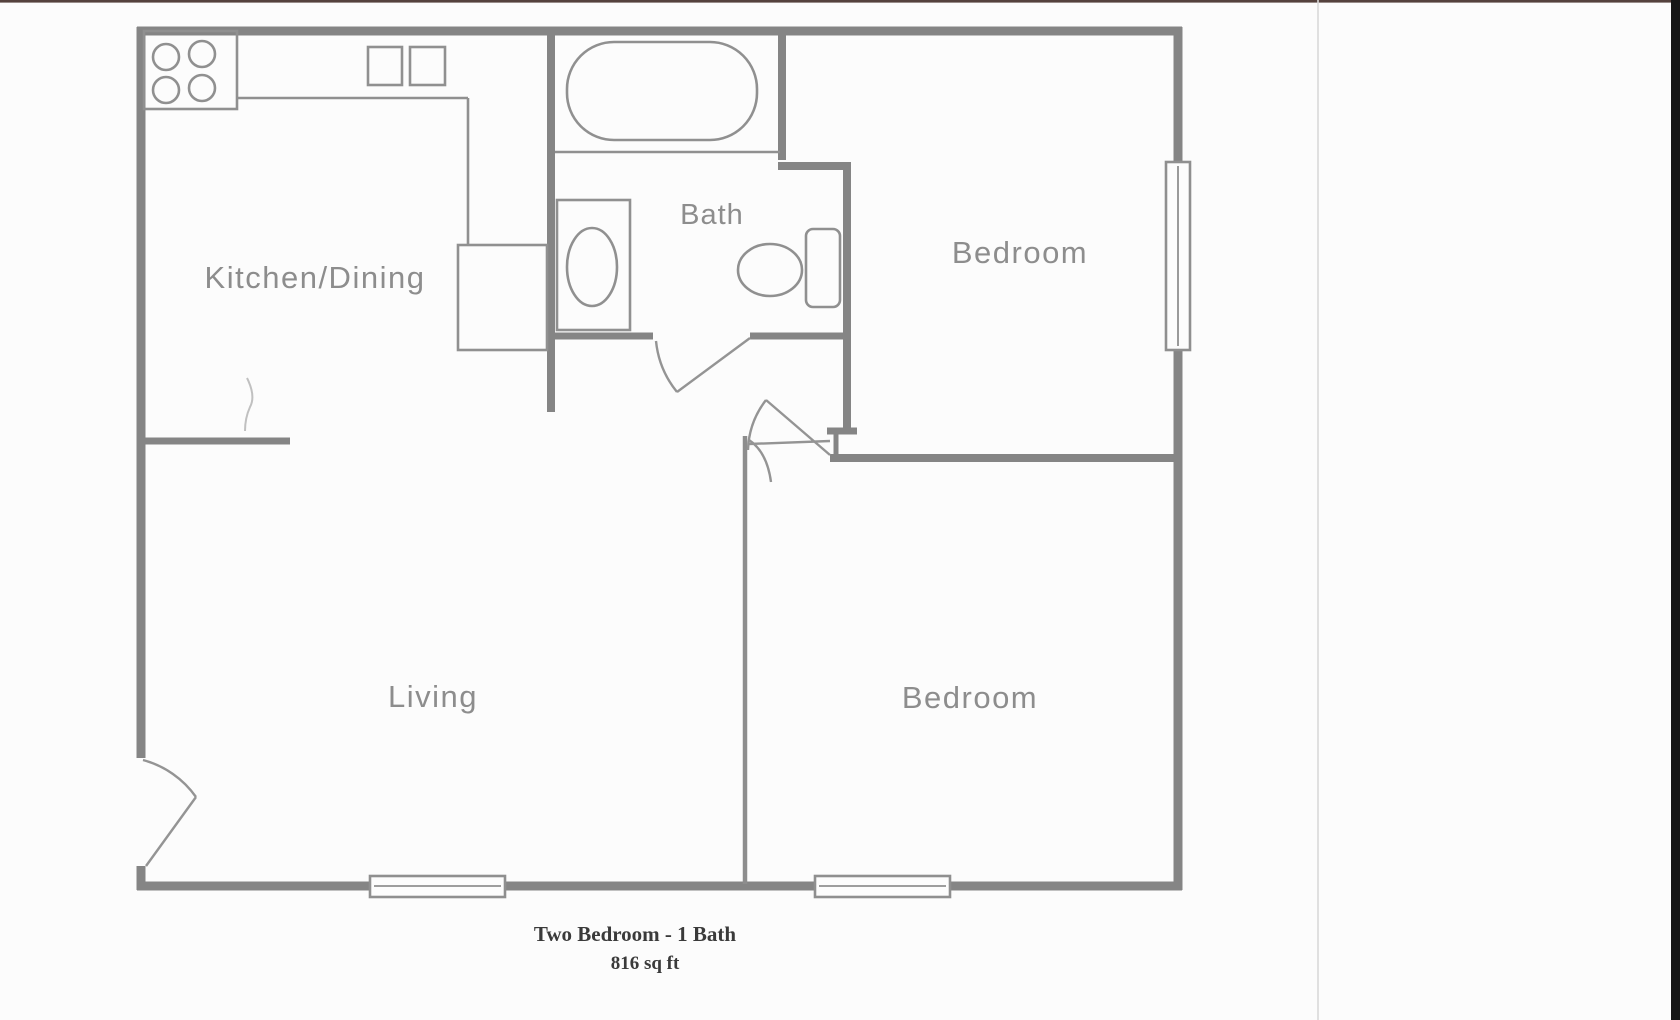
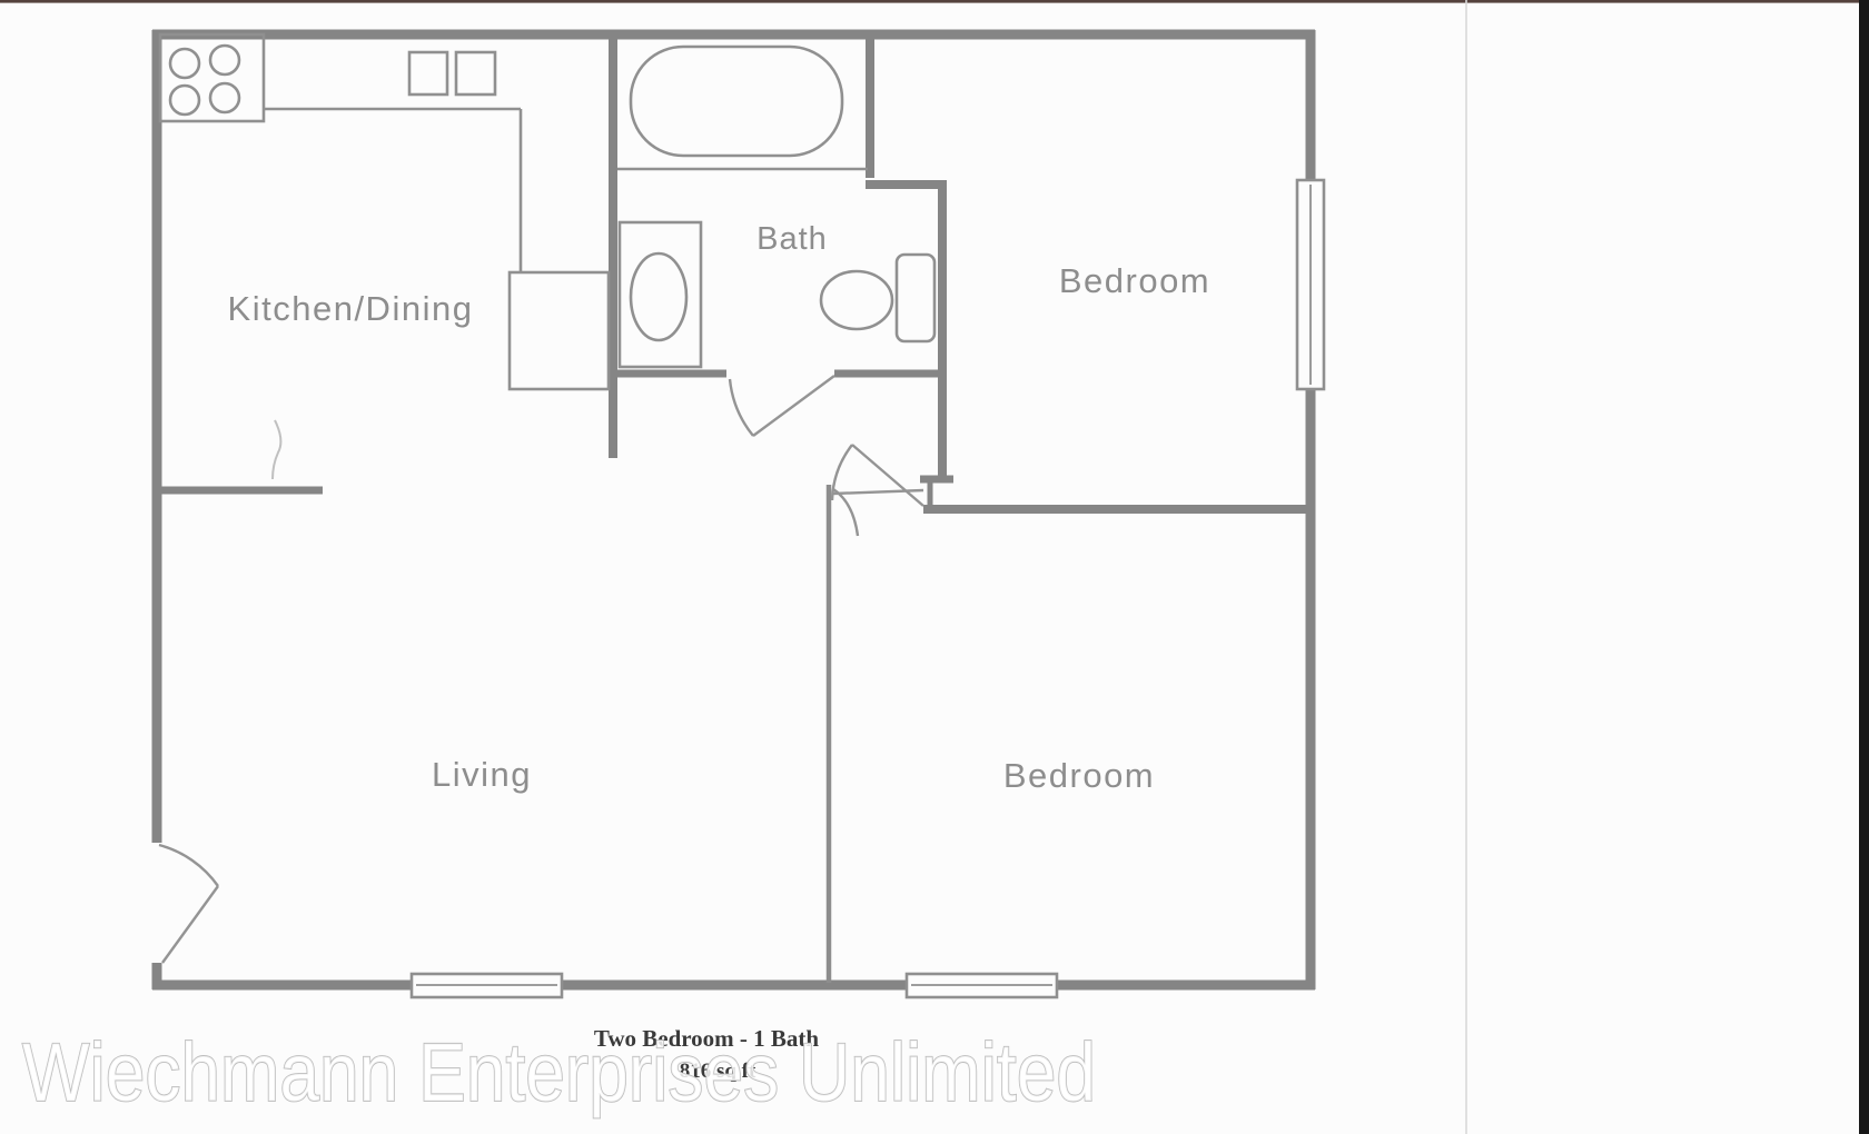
  Kitchen/Dining
  Bath
  Bedroom
  Living
  Bedroom
  Two Bedroom - 1 Bath
  816 sq ft
+ Wiechmann Enterprises Unlimited
